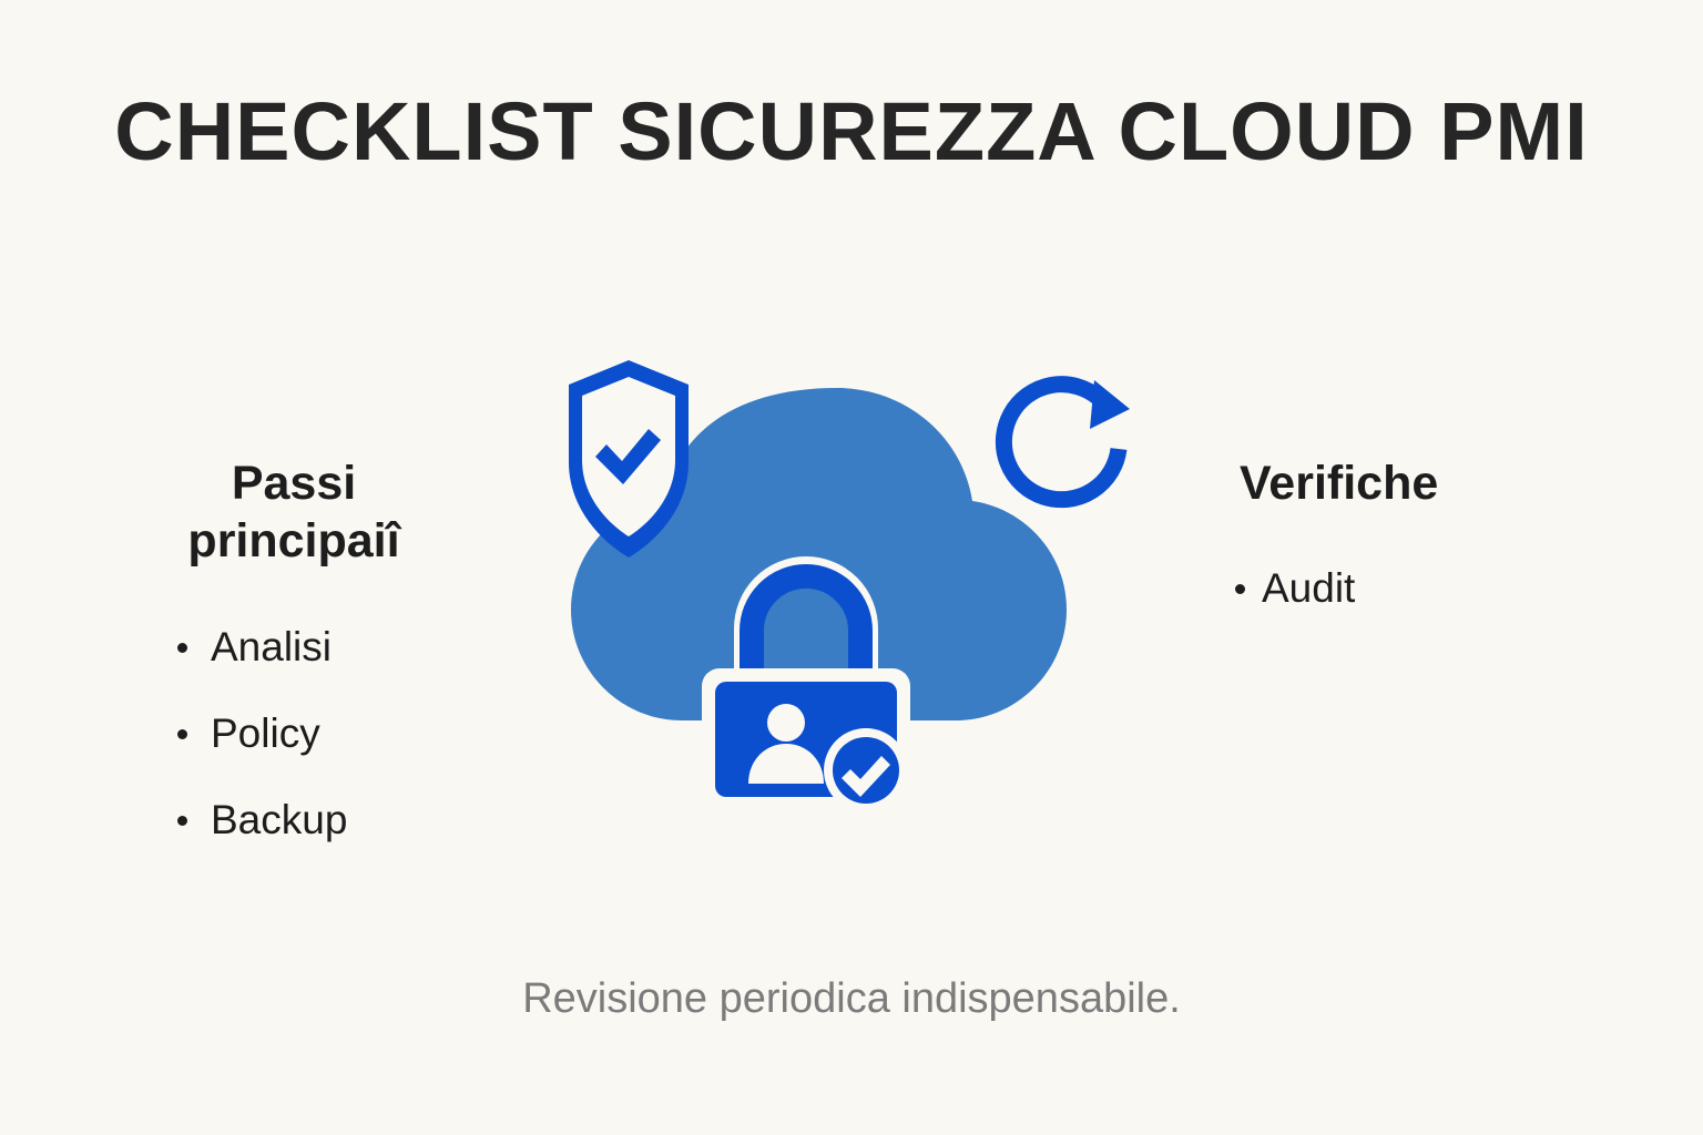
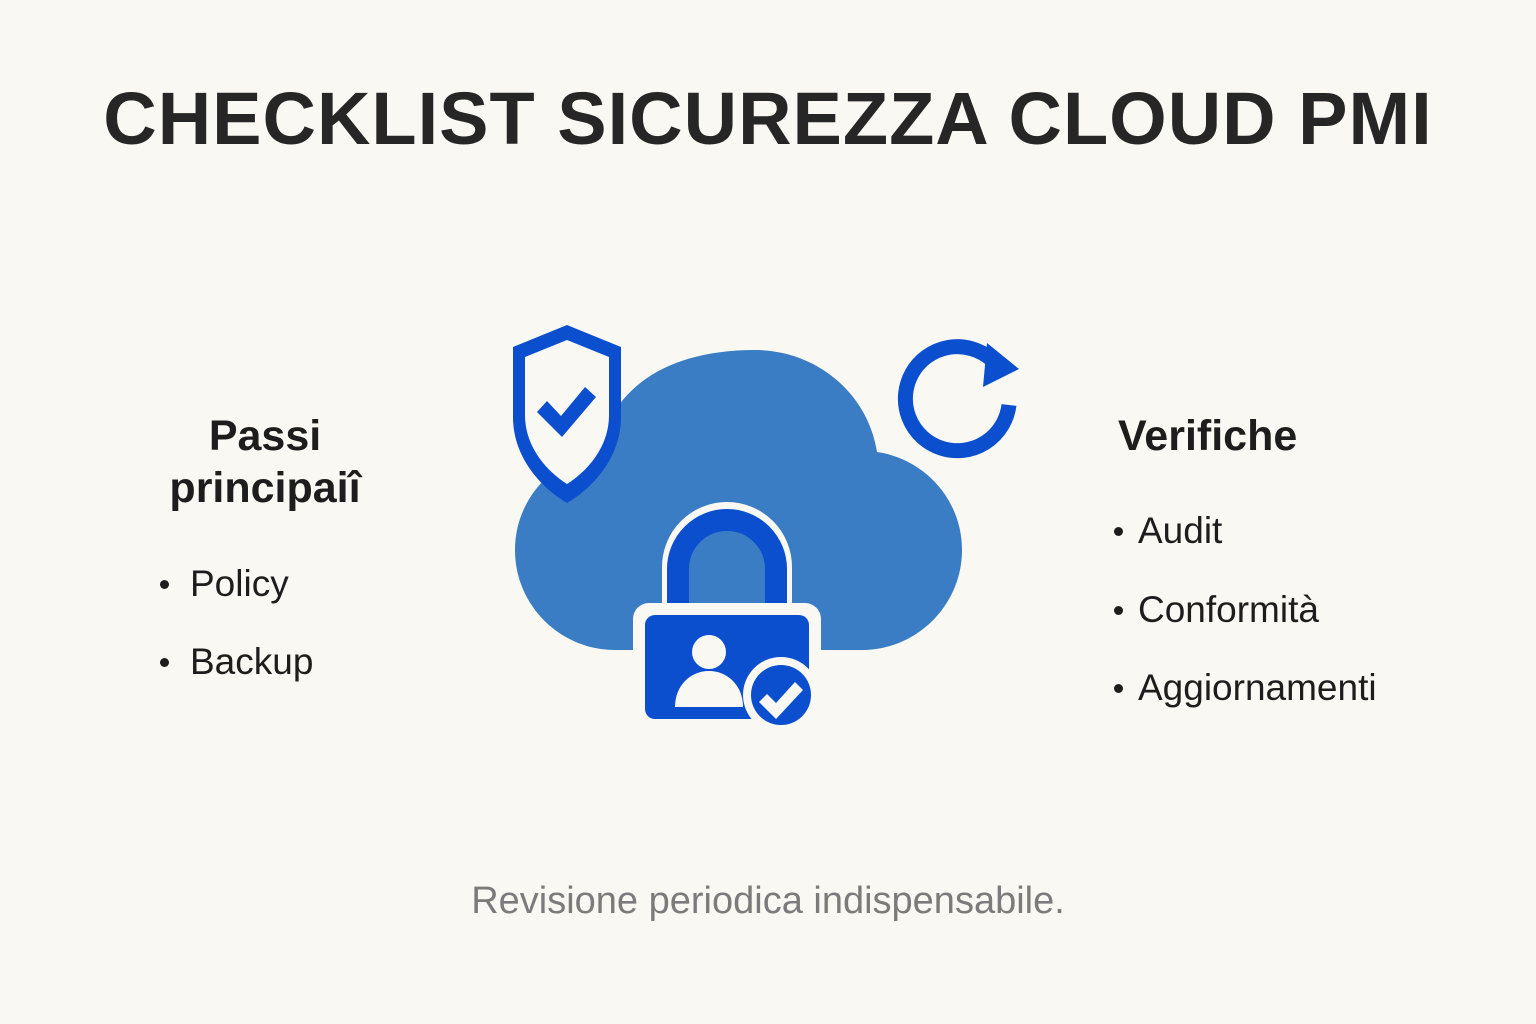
  CHECKLIST SICUREZZA CLOUD PMI
  Passi principaiî
- Analisi
  Policy
  Backup
  Verifiche
  Audit
+ Conformità
+ Aggiornamenti
  Revisione periodica indispensabile.
